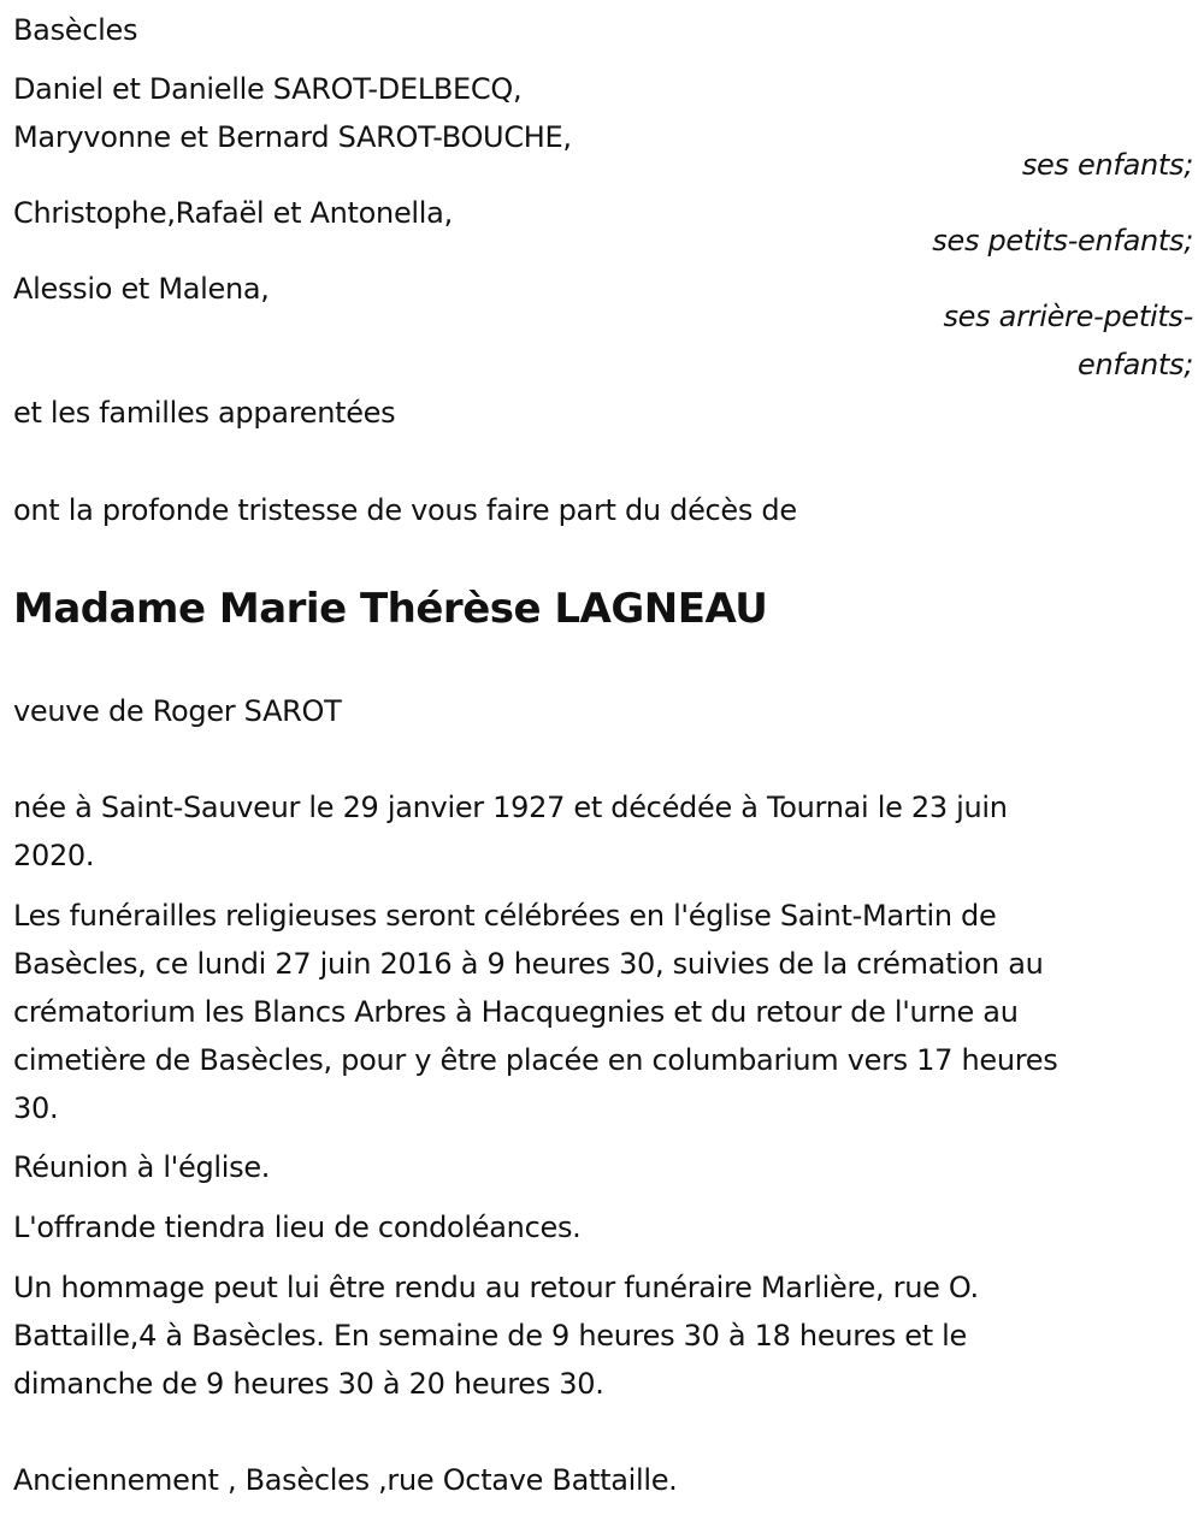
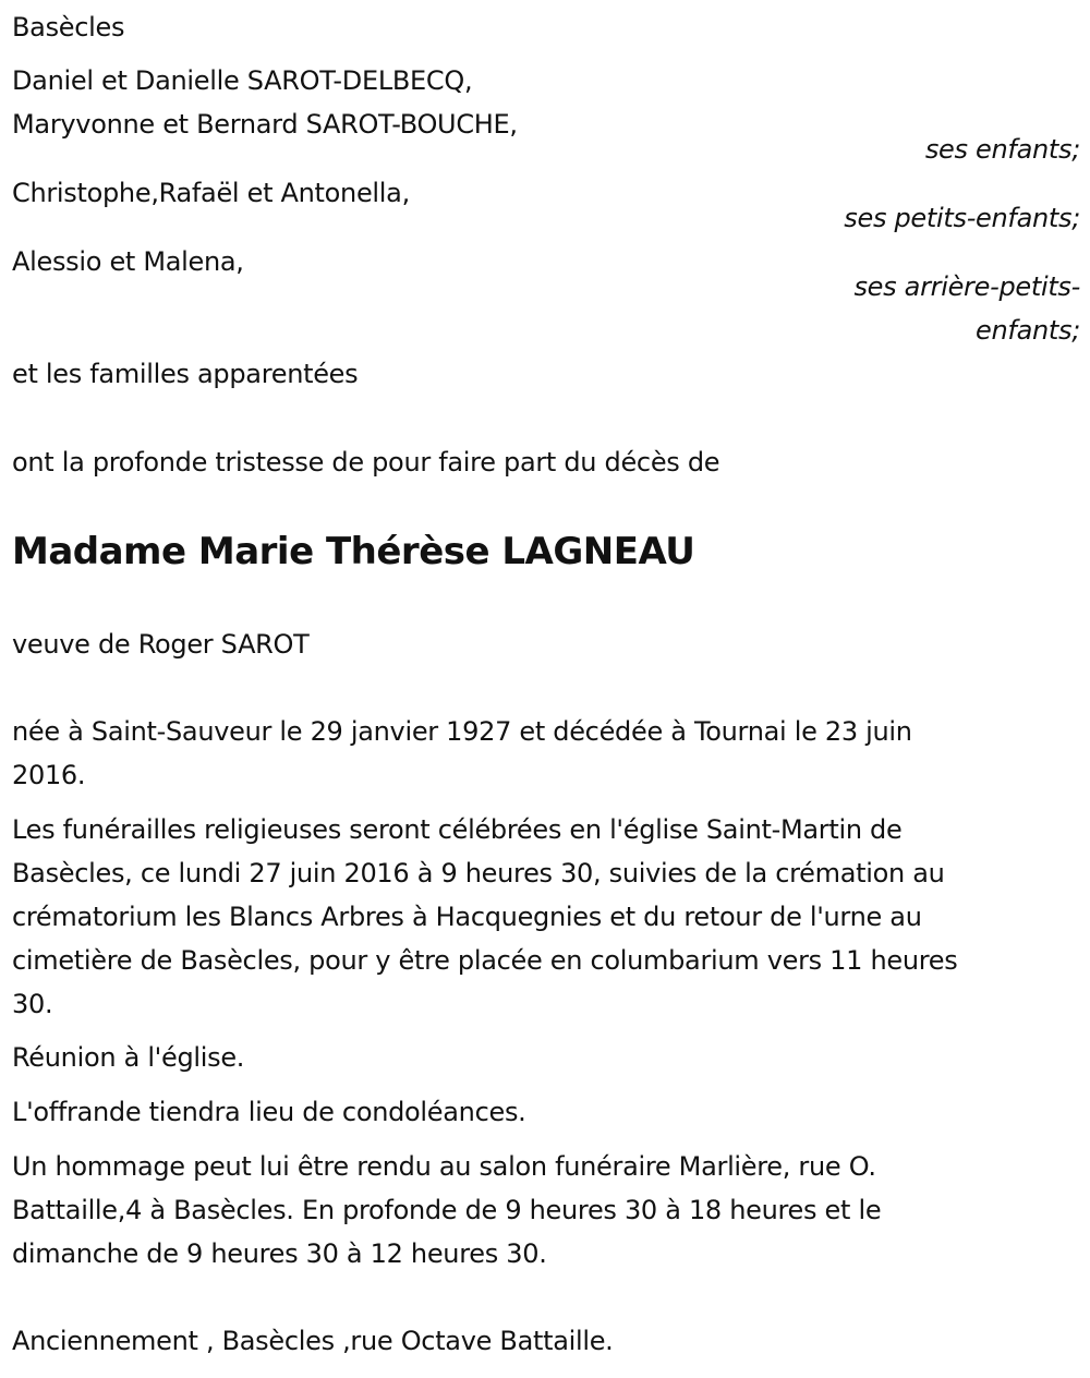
  Basècles
  Daniel et Danielle SAROT-DELBECQ,
  Maryvonne et Bernard SAROT-BOUCHE,
  ses enfants;
  Christophe,Rafaël et Antonella,
  ses petits-enfants;
  Alessio et Malena,
  ses arrière-petits-
  enfants;
  et les familles apparentées
- ont la profonde tristesse de vous faire part du décès de
+ ont la profonde tristesse de pour faire part du décès de
  Madame Marie Thérèse LAGNEAU
  veuve de Roger SAROT
  née à Saint-Sauveur le 29 janvier 1927 et décédée à Tournai le 23 juin
- 2020.
+ 2016.
  Les funérailles religieuses seront célébrées en l'église Saint-Martin de
  Basècles, ce lundi 27 juin 2016 à 9 heures 30, suivies de la crémation au
  crématorium les Blancs Arbres à Hacquegnies et du retour de l'urne au
- cimetière de Basècles, pour y être placée en columbarium vers 17 heures
+ cimetière de Basècles, pour y être placée en columbarium vers 11 heures
  30.
  Réunion à l'église.
  L'offrande tiendra lieu de condoléances.
- Un hommage peut lui être rendu au retour funéraire Marlière, rue O.
+ Un hommage peut lui être rendu au salon funéraire Marlière, rue O.
- Battaille,4 à Basècles. En semaine de 9 heures 30 à 18 heures et le
+ Battaille,4 à Basècles. En profonde de 9 heures 30 à 18 heures et le
- dimanche de 9 heures 30 à 20 heures 30.
+ dimanche de 9 heures 30 à 12 heures 30.
  Anciennement , Basècles ,rue Octave Battaille.
